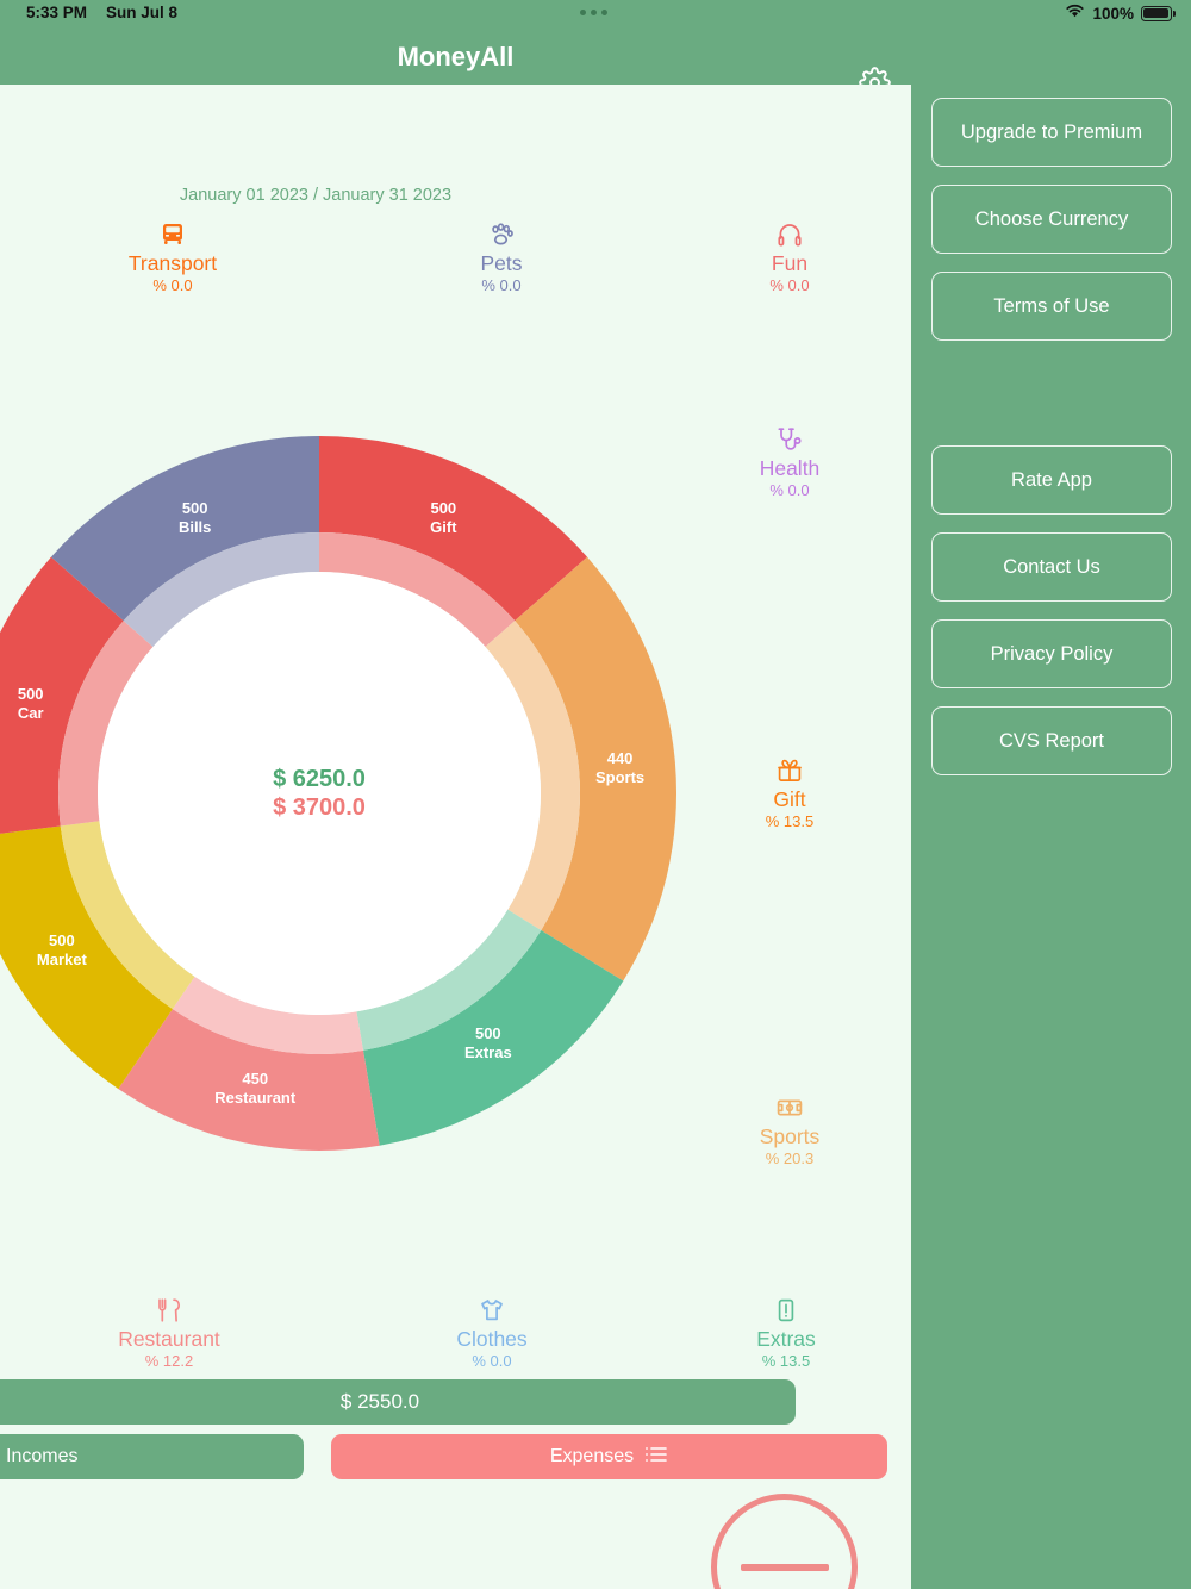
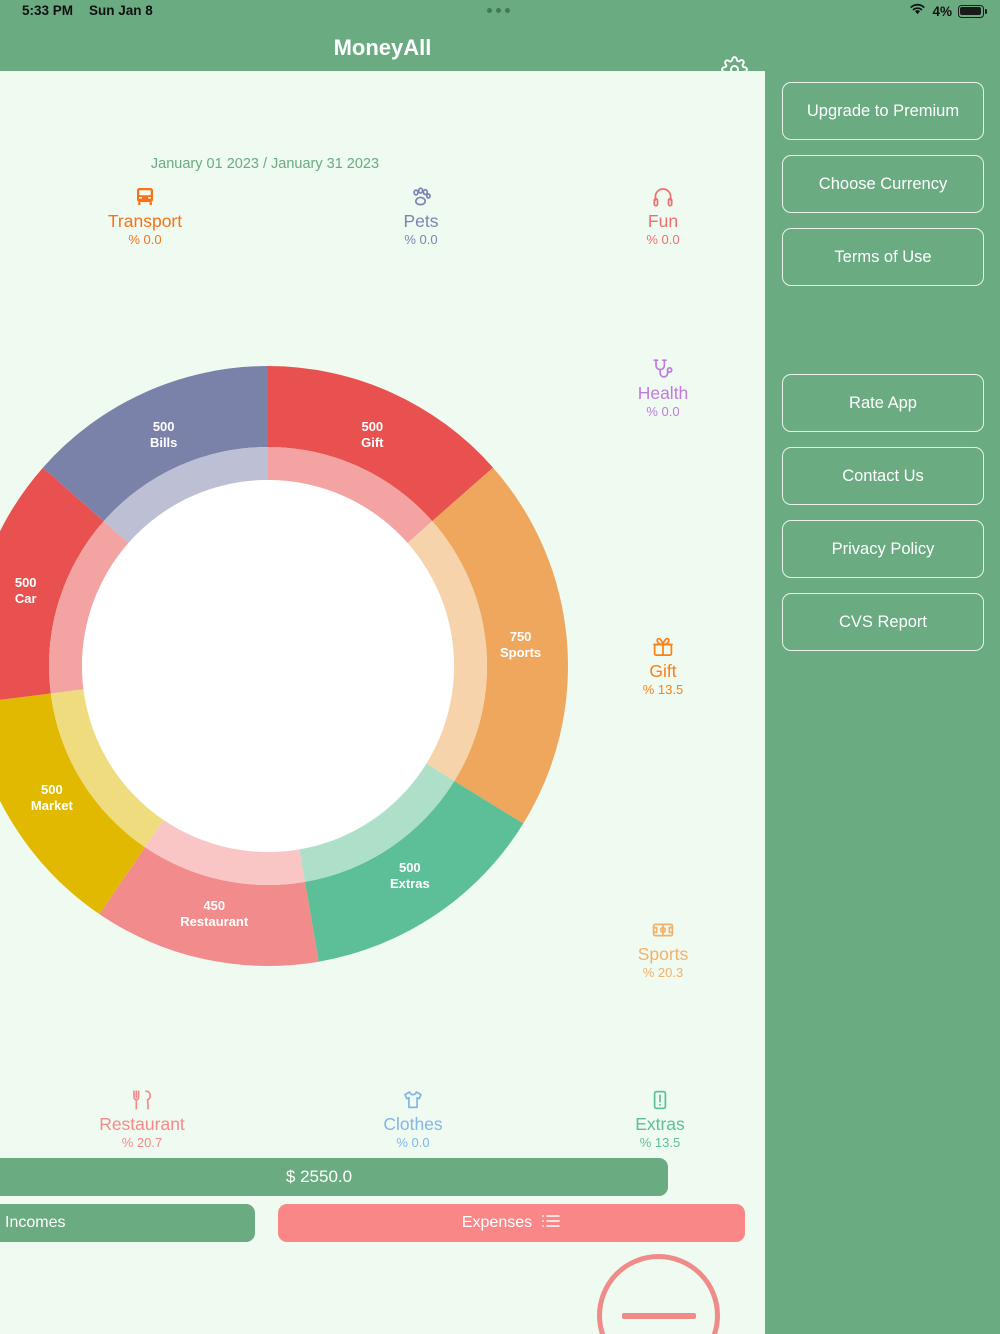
  5:33 PM
- Sun Jul 8
+ Sun Jan 8
- 100%
+ 4%
  MoneyAll
  January 01 2023 / January 31 2023
  Transport
  % 0.0
  Pets
  % 0.0
  Fun
  % 0.0
  Health
  % 0.0
  Gift
  % 13.5
  Sports
  % 20.3
  Restaurant
- % 12.2
+ % 20.7
  Clothes
  % 0.0
  Extras
  % 13.5
  500
  Gift
- 440
+ 750
  Sports
  500
  Extras
  450
  Restaurant
  500
  Market
  500
  Car
  500
  Bills
- $ 6250.0
- $ 3700.0
  $ 2550.0
  Incomes
  Expenses
  Upgrade to Premium
  Choose Currency
  Terms of Use
  Rate App
  Contact Us
  Privacy Policy
  CVS Report
